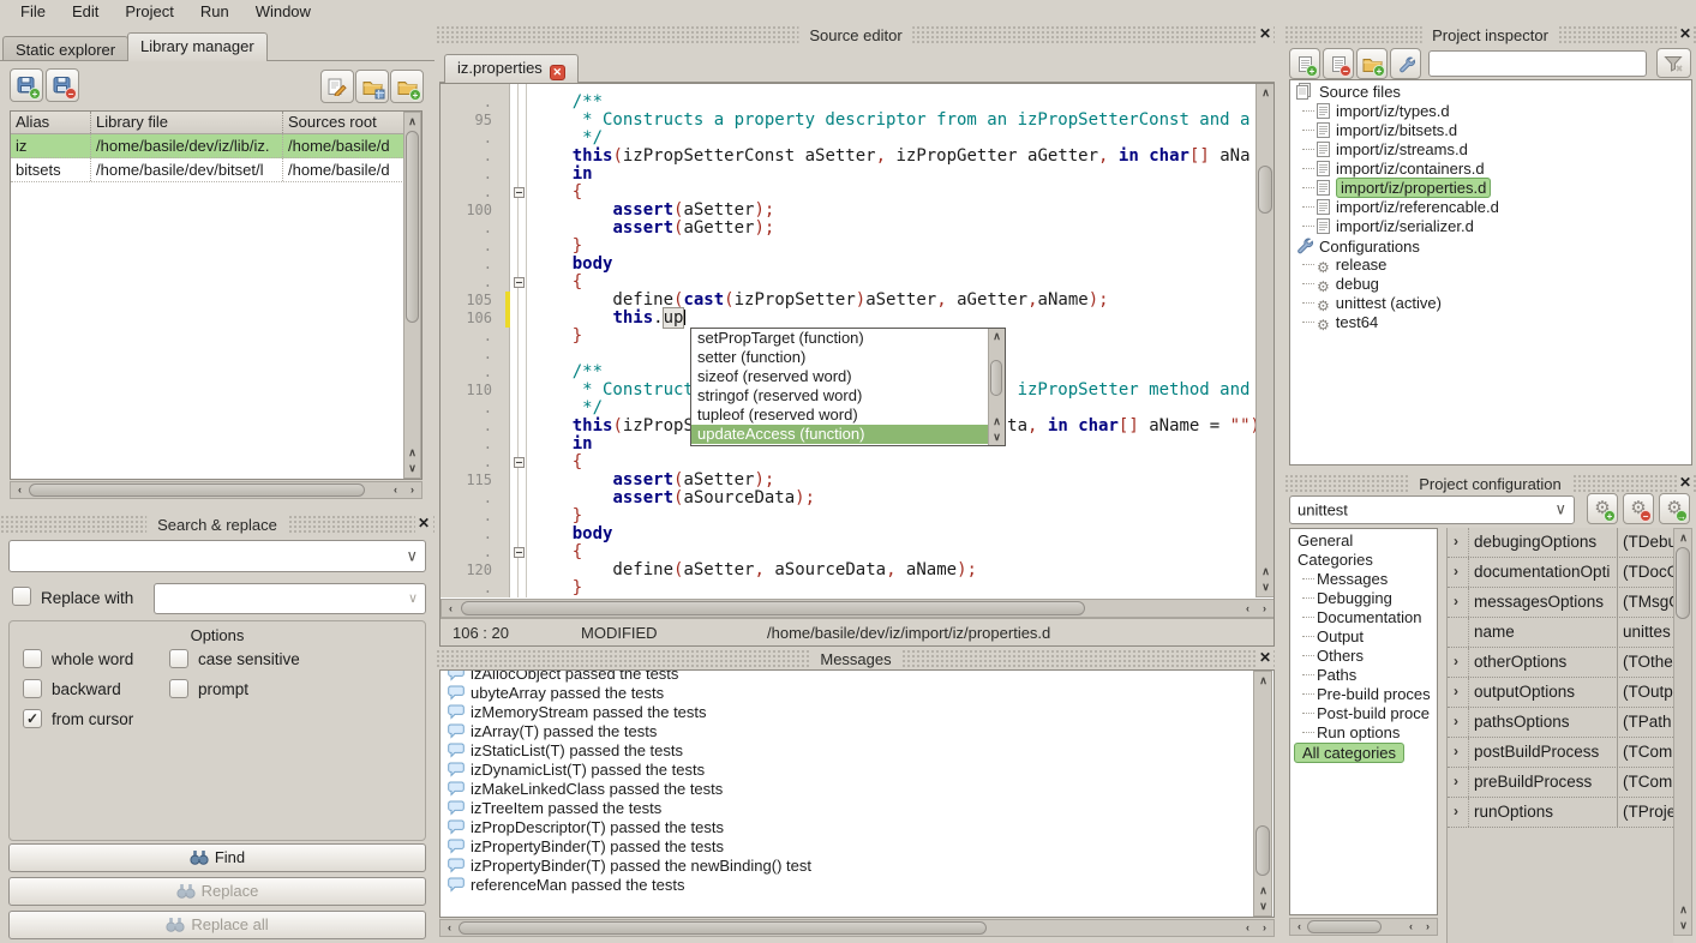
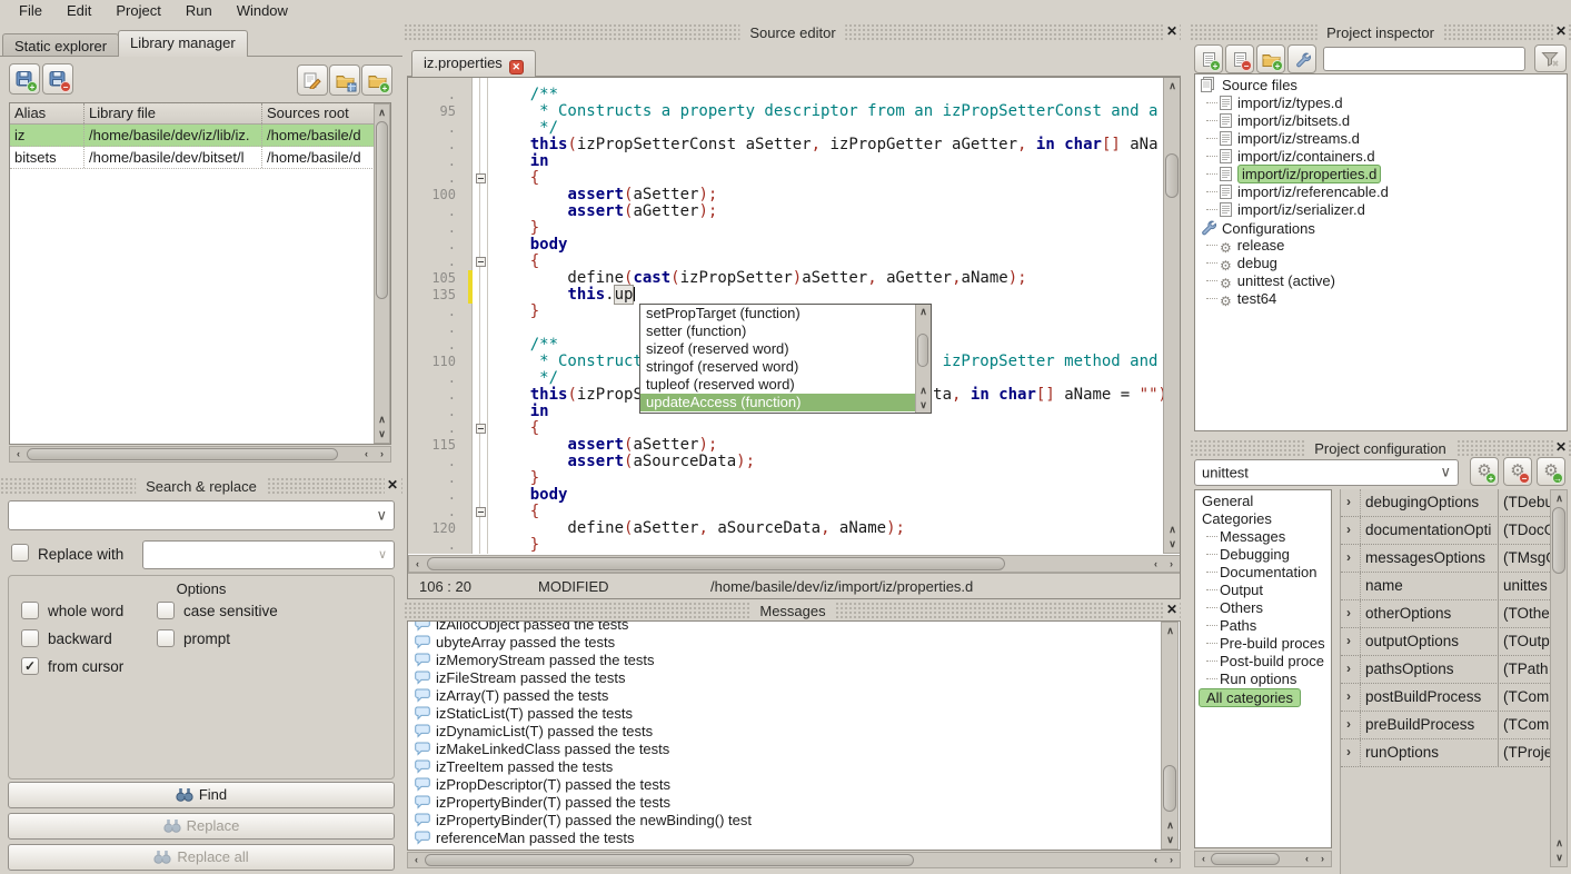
  File Edit Project Run Window
  Static explorer
  Library manager
  Alias
  Library file
  Sources root
  iz
  /home/basile/dev/iz/lib/iz.
  /home/basile/d
  bitsets
  /home/basile/dev/bitset/l
  /home/basile/d
  ∧
  ∧
  ∨
  ‹
  ‹
  ›
  Search & replace
  ✕
  ∨
  Replace with
  ∨
  Options
  whole word
  case sensitive
  backward
  prompt
  ✓
  from cursor
  Find
  Replace
  Replace all
  Source editor
  ✕
  iz.properties ✕
  .
  /**
  95
  * Constructs a property descriptor from an izPropSetterConst and a
  .
  */
  .
  this(izPropSetterConst aSetter, izPropGetter aGetter, in char[] aNa
  .
  in
  .
  {
  100
  assert(aSetter);
  .
  assert(aGetter);
  .
  }
  .
  body
  .
  {
  105
  define(cast(izPropSetter)aSetter, aGetter,aName);
- 106
+ 135
  this.up
  .
  }
  .
  .
  /**
  110
  .
  */
  .
  .
  in
  .
  {
  115
  assert(aSetter);
  .
  assert(aSourceData);
  .
  }
  .
  body
  .
  {
  120
  define(aSetter, aSourceData, aName);
  .
  }
  ∧
  ∧
  ∨
  ‹
  ‹
  ›
  106 : 20
  MODIFIED
  /home/basile/dev/iz/import/iz/properties.d
  setPropTarget (function)
  setter (function)
  sizeof (reserved word)
  stringof (reserved word)
  tupleof (reserved word)
  updateAccess (function)
  ∧
  ∧
  ∨
  Messages
  ✕
  izAllocObject passed the tests
  ubyteArray passed the tests
  izMemoryStream passed the tests
+ izFileStream passed the tests
  izArray(T) passed the tests
  izStaticList(T) passed the tests
  izDynamicList(T) passed the tests
  izMakeLinkedClass passed the tests
  izTreeItem passed the tests
  izPropDescriptor(T) passed the tests
  izPropertyBinder(T) passed the tests
  izPropertyBinder(T) passed the newBinding() test
  referenceMan passed the tests
  ∧
  ∧
  ∨
  ‹
  ‹
  ›
  Project inspector
  ✕
  +
  −
  +
  Source files
  import/iz/types.d
  import/iz/bitsets.d
  import/iz/streams.d
  import/iz/containers.d
  import/iz/properties.d
  import/iz/referencable.d
  import/iz/serializer.d
  Configurations
  ⚙ release
  ⚙ debug
  ⚙ unittest (active)
  ⚙ test64
  Project configuration
  ✕
  unittest
  ∨
  ⚙
  +
  ⚙
  −
  ⚙
  →
  General
  Categories
  Messages
  Debugging
  Documentation
  Output
  Others
  Paths
  Pre-build proces
  Post-build proce
  Run options
  All categories
  ‹
  ‹
  ›
  ›
  debugingOptions
  (TDeb
  ›
  documentationOpti
  (TDoc
  ›
  messagesOptions
  (TMsg
  name
  unittes
  ›
  otherOptions
  (TOthe
  ›
  outputOptions
  (TOutp
  ›
  pathsOptions
  (TPath
  ›
  postBuildProcess
  (TCom
  ›
  preBuildProcess
  (TCom
  ›
  runOptions
  (TProje
  ∧
  ∧
  ∨
  +
  −
  +
